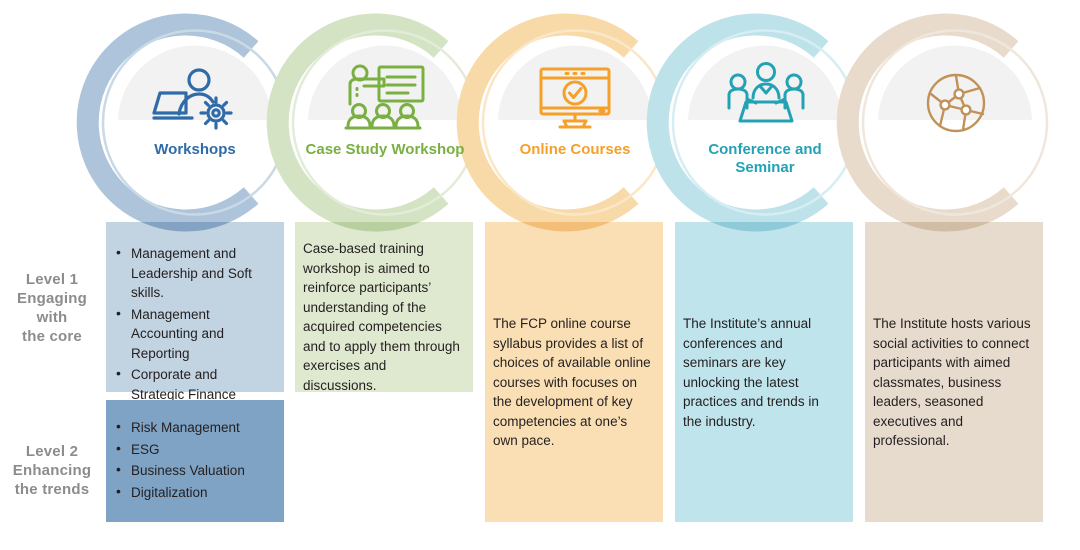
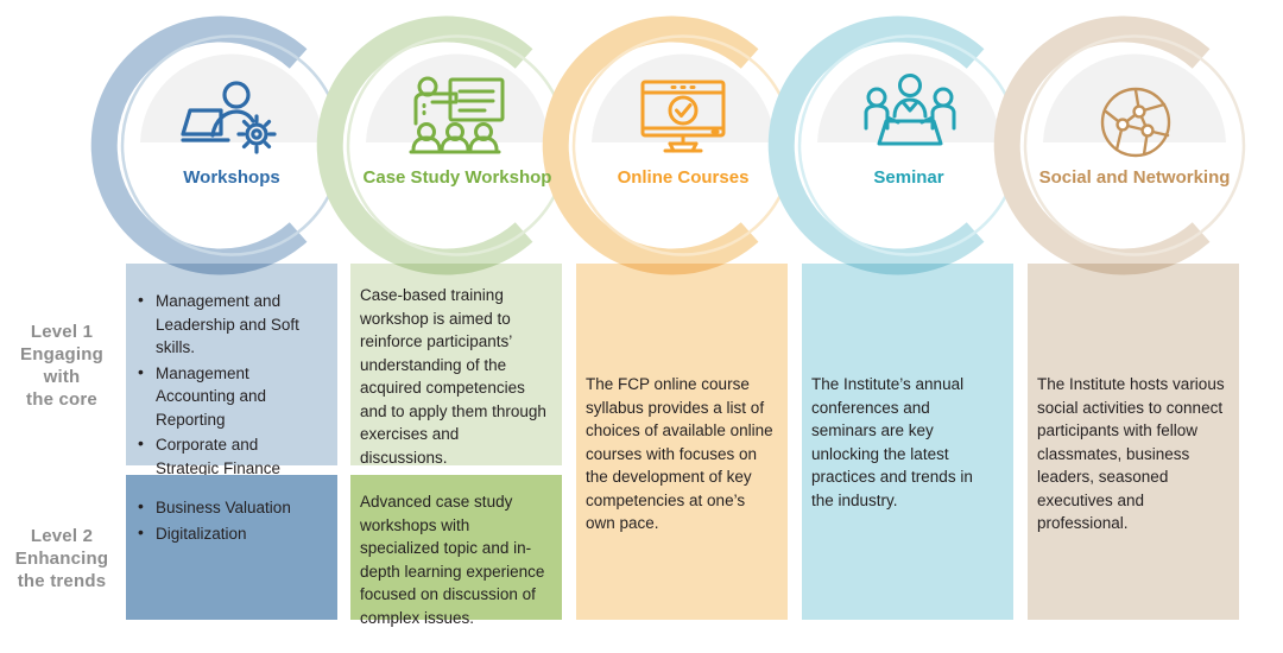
  Level 1
  Engaging with
  the core
  Level 2
  Enhancing
  the trends
  Management and Leadership and Soft skills.
  Management Accounting and Reporting
  Corporate and Strategic Finance
- Risk Management
- ESG
  Business Valuation
  Digitalization
  Case-based training workshop is aimed to reinforce participants’ understanding of the acquired competencies and to apply them through exercises and discussions.
+ Advanced case study workshops with specialized topic and in-depth learning experience focused on discussion of complex issues.
  The FCP online course syllabus provides a list of choices of available online courses with focuses on the development of key competencies at one’s own pace.
  The Institute’s annual conferences and seminars are key unlocking the latest practices and trends in the industry.
- The Institute hosts various social activities to connect participants with aimed classmates, business leaders, seasoned executives and professional.
+ The Institute hosts various social activities to connect participants with fellow classmates, business leaders, seasoned executives and professional.
  Workshops
  Case Study Workshop
  Online Courses
- Conference and
  Seminar
+ Social and Networking
